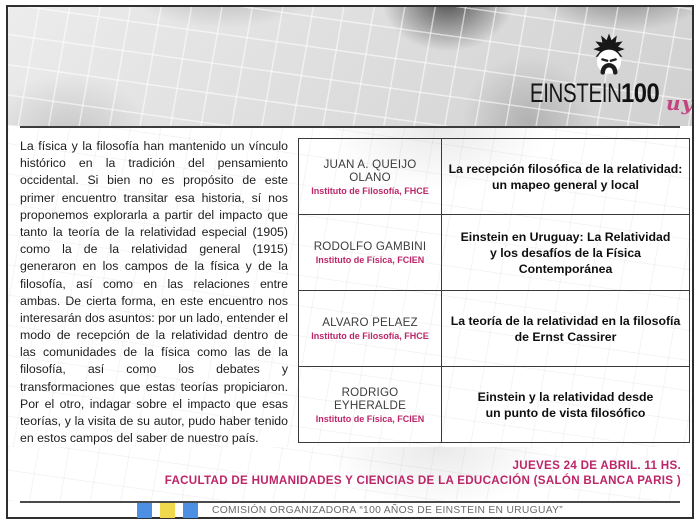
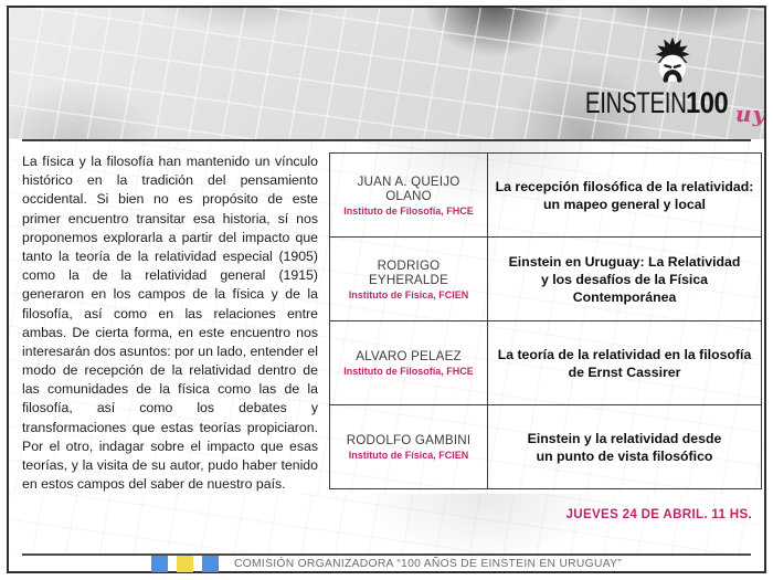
  EINSTEIN
  100
  uy
  La física y la filosofía han mantenido un vínculo histórico en la tradición del pensamiento occidental. Si bien no es propósito de este primer encuentro transitar esa historia, sí nos proponemos explorarla a partir del impacto que tanto la teoría de la relatividad especial (1905) como la de la relatividad general (1915) generaron en los campos de la física y de la filosofía, así como en las relaciones entre ambas. De cierta forma, en este encuentro nos interesarán dos asuntos: por un lado, entender el modo de recepción de la relatividad dentro de las comunidades de la física como las de la filosofía, así como los debates y transformaciones que estas teorías propiciaron. Por el otro, indagar sobre el impacto que esas teorías, y la visita de su autor, pudo haber tenido en estos campos del saber de nuestro país.
  JUAN A. QUEIJO OLANO Instituto de Filosofía, FHCE	La recepción filosófica de la relatividad: un mapeo general y local
- RODOLFO GAMBINI Instituto de Física, FCIEN	Einstein en Uruguay: La Relatividad y los desafíos de la Física Contemporánea
+ RODRIGO EYHERALDE Instituto de Física, FCIEN	Einstein en Uruguay: La Relatividad y los desafíos de la Física Contemporánea
  ALVARO PELAEZ Instituto de Filosofía, FHCE	La teoría de la relatividad en la filosofía de Ernst Cassirer
- RODRIGO EYHERALDE Instituto de Física, FCIEN	Einstein y la relatividad desde un punto de vista filosófico
+ RODOLFO GAMBINI Instituto de Física, FCIEN	Einstein y la relatividad desde un punto de vista filosófico
  JUEVES 24 DE ABRIL. 11 HS.
- FACULTAD DE HUMANIDADES Y CIENCIAS DE LA EDUCACIÓN (SALÓN BLANCA PARIS )
  COMISIÓN ORGANIZADORA “100 AÑOS DE EINSTEIN EN URUGUAY”
